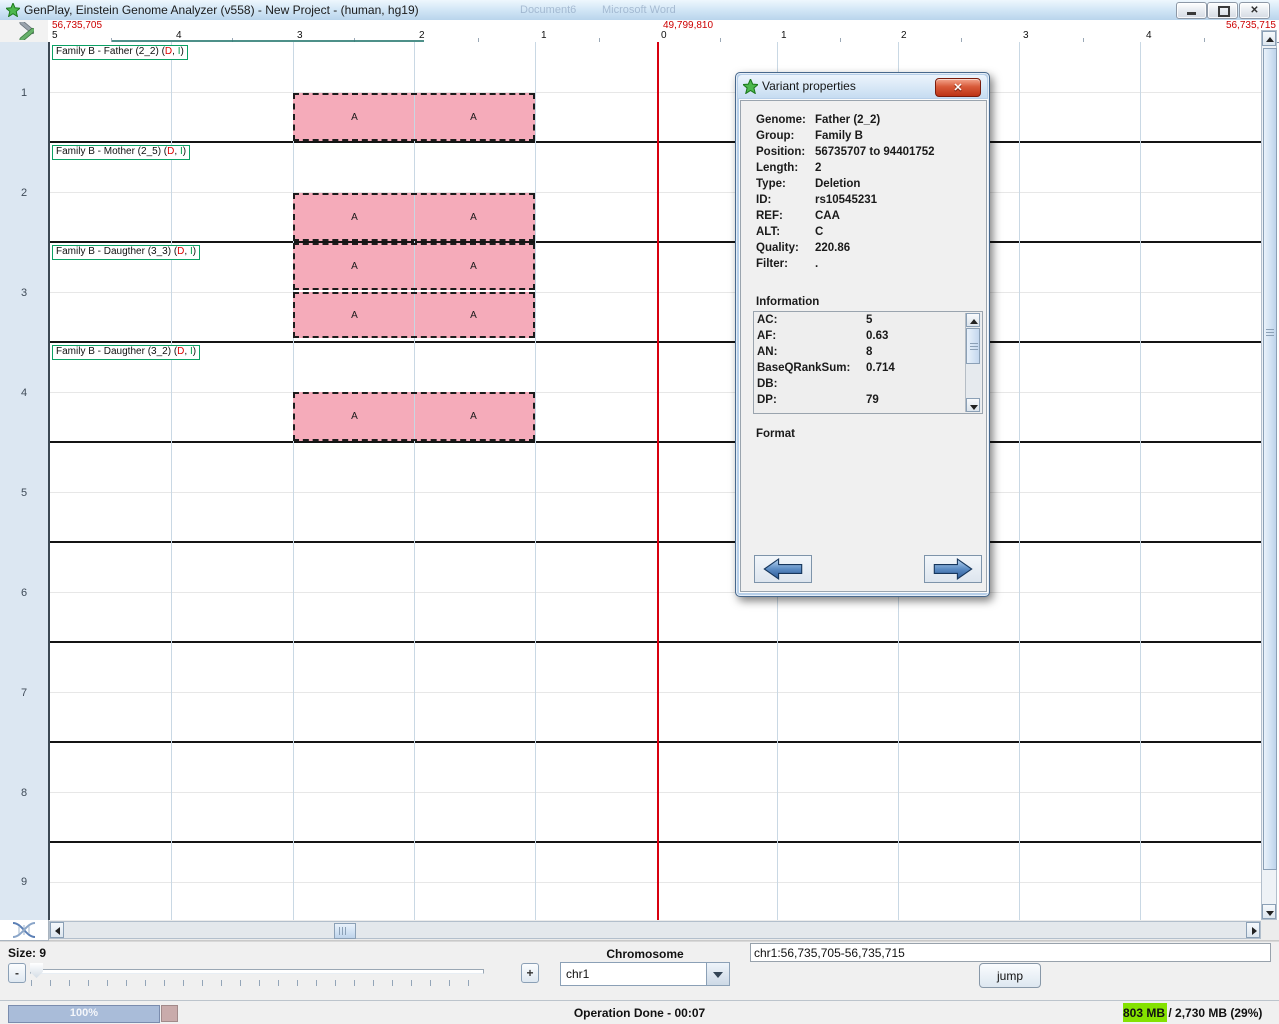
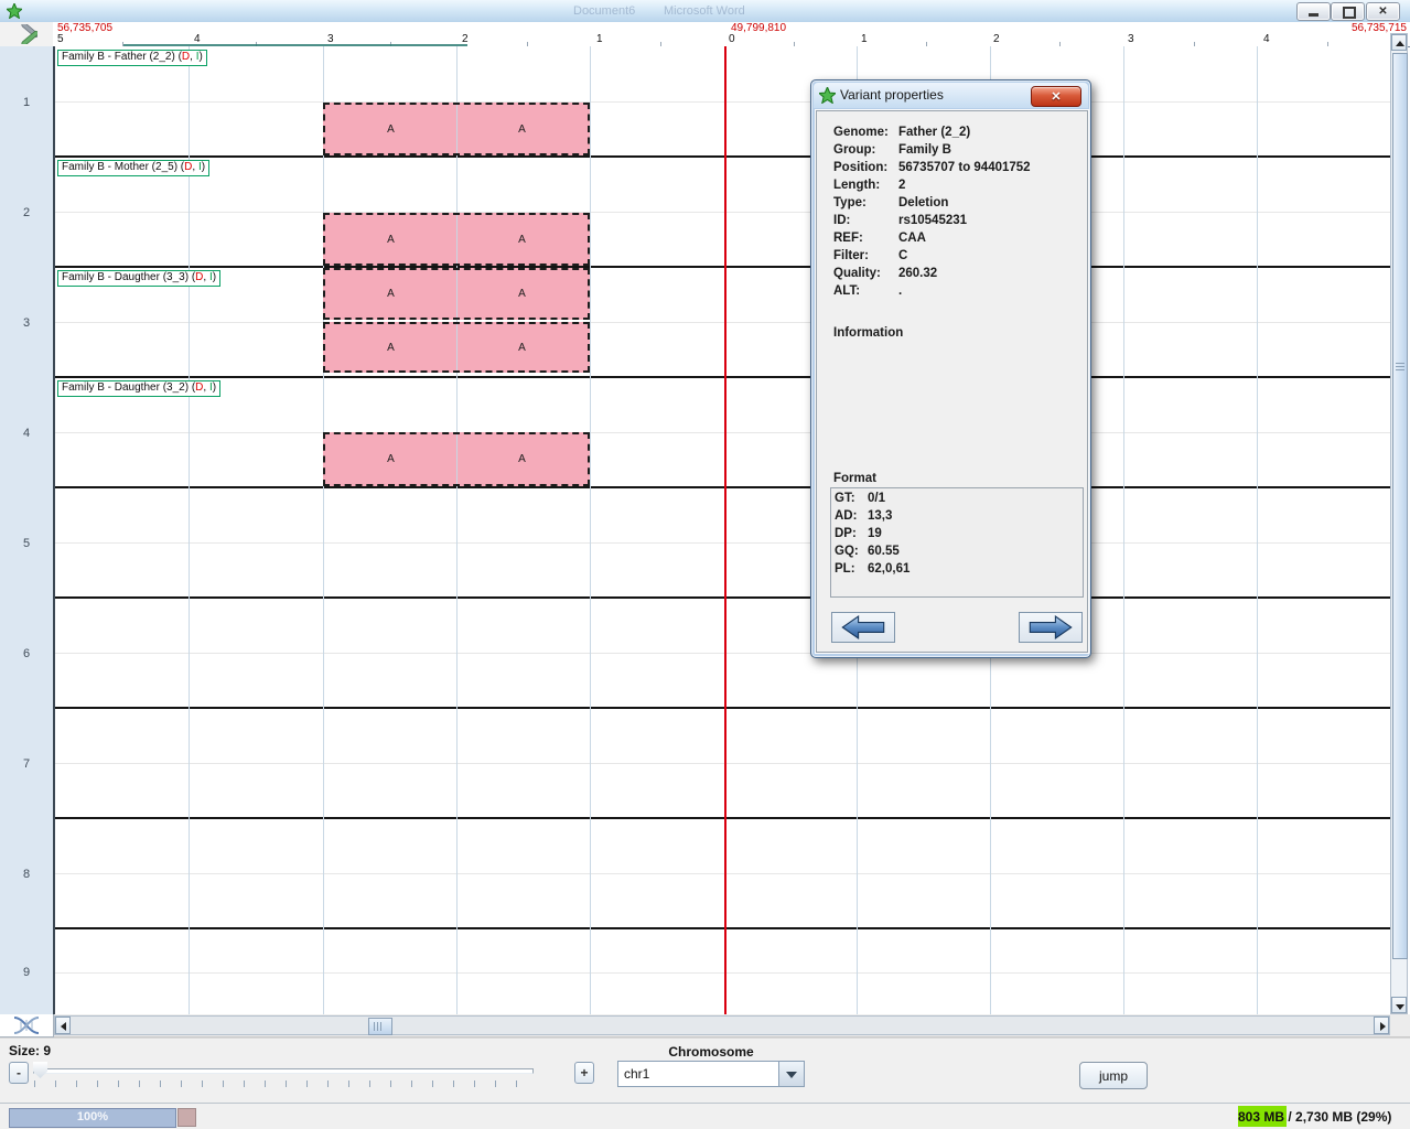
- GenPlay, Einstein Genome Analyzer (v558) - New Project - (human, hg19)
  Document6
  Microsoft Word
  ✕
  56,735,705
  49,799,810
  56,735,715
  5
  4
  3
  2
  1
  0
  1
  2
  3
  4
  1
  2
  3
  4
  5
  6
  7
  8
  9
  Family B - Father (2_2) (D, I)
  Family B - Mother (2_5) (D, I)
  Family B - Daugther (3_3) (D, I)
  Family B - Daugther (3_2) (D, I)
  A
  A
  A
  A
  A
  A
  A
  A
  A
  A
  Size: 9
  -
  +
  Chromosome
  chr1
- chr1:56,735,705-56,735,715
  jump
  100%
- Operation Done - 00:07
  803 MB / 2,730 MB (29%)
  Variant properties
  ✕
  Genome: Father (2_2)
  Group: Family B
  Position: 56735707 to 94401752
  Length: 2
  Type: Deletion
  ID: rs10545231
  REF: CAA
- ALT: C
+ Filter: C
- Quality: 220.86
+ Quality: 260.32
- Filter: .
+ ALT: .
  Information
- AC: 5
- AF: 0.63
- AN: 8
- BaseQRankSum: 0.714
- DB:
- DP: 79
  Format
+ GT: 0/1
+ AD: 13,3
+ DP: 19
+ GQ: 60.55
+ PL: 62,0,61
